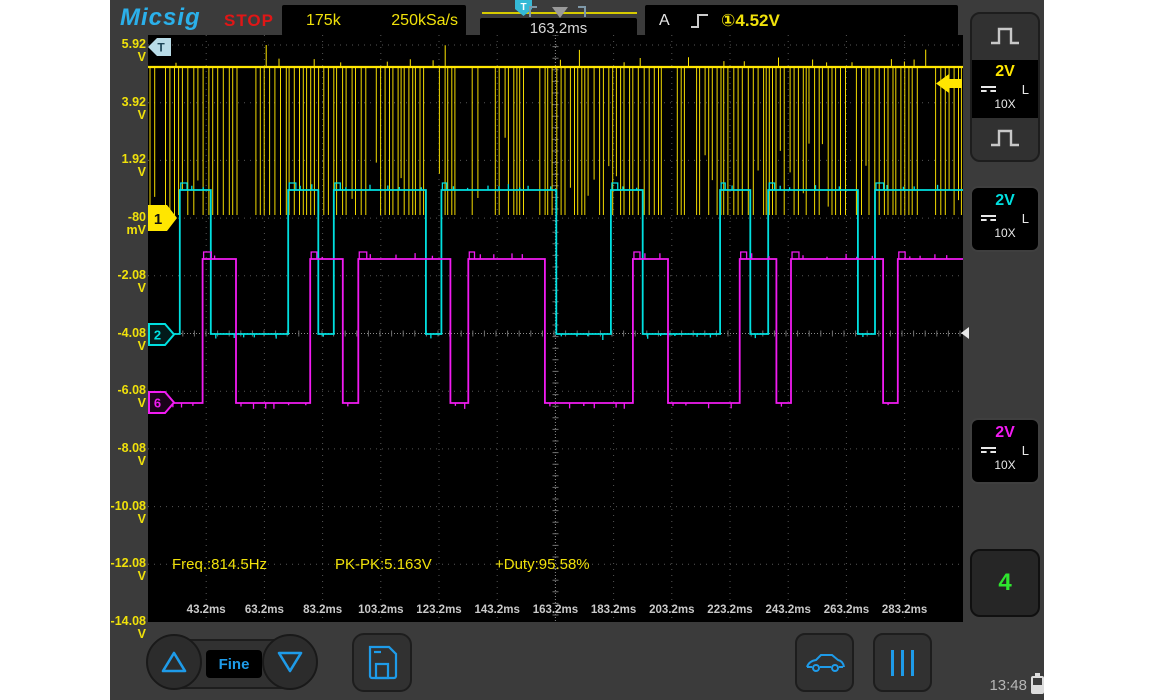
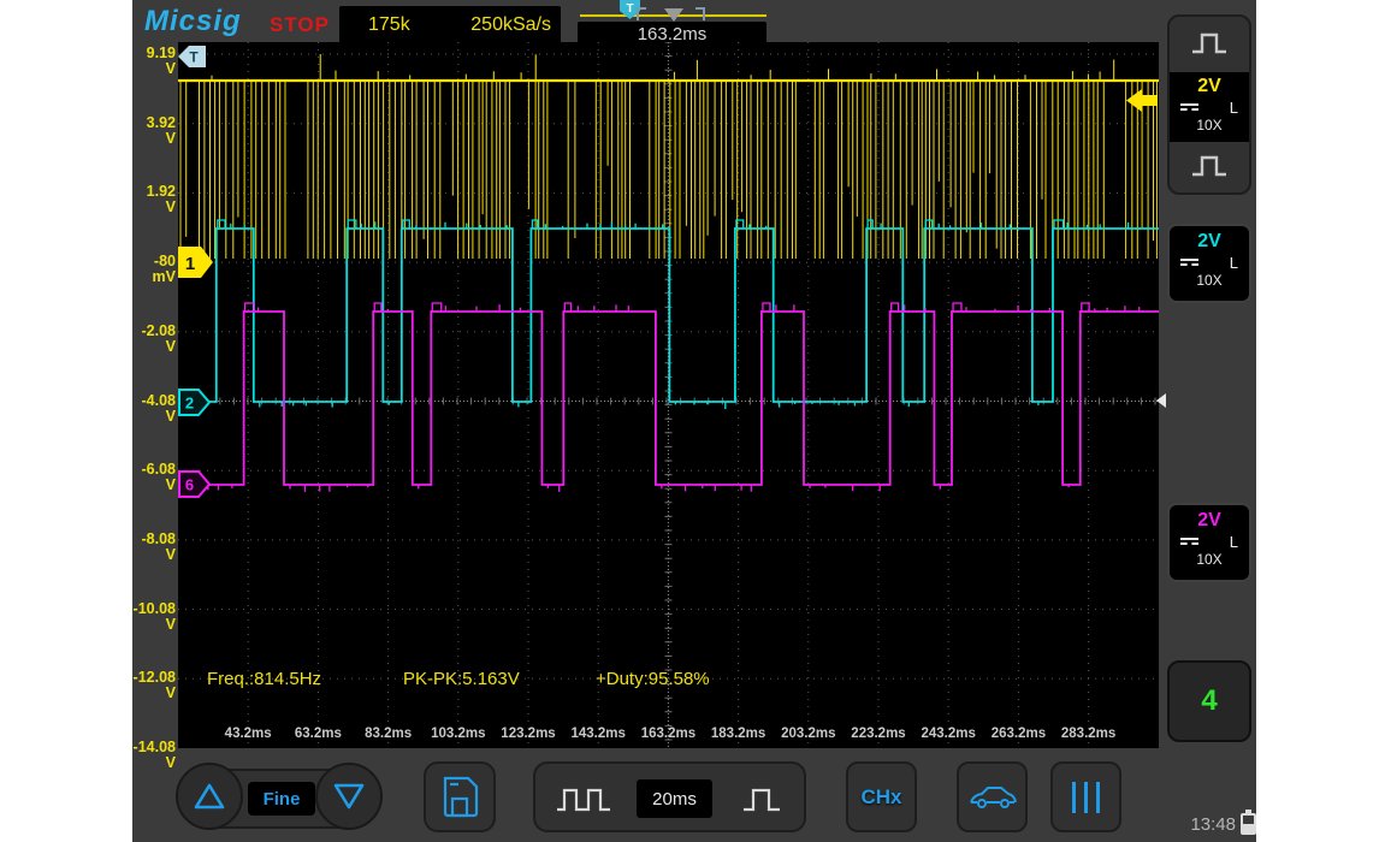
  Micsig
  STOP
  175k
  250kSa/s
  T
  163.2ms
- A
- ①4.52V
  T
  1
  2
  6
  Freq.:814.5Hz
  PK-PK:5.163V
  +Duty:95.58%
  43.2ms
  63.2ms
  83.2ms
  103.2ms
  123.2ms
  143.2ms
  163.2ms
  183.2ms
  203.2ms
  223.2ms
  243.2ms
  263.2ms
  283.2ms
- 5.92
+ 9.19
  V
  3.92
  V
  1.92
  V
  -80
  mV
  -2.08
  V
  -4.08
  V
  -6.08
  V
  -8.08
  V
  -10.08
  V
  -12.08
  V
  -14.08
  V
  2V
  L
  10X
  2V
  L
  10X
  2V
  L
  10X
  4
  13:48
  Fine
+ 20ms
+ CHx
